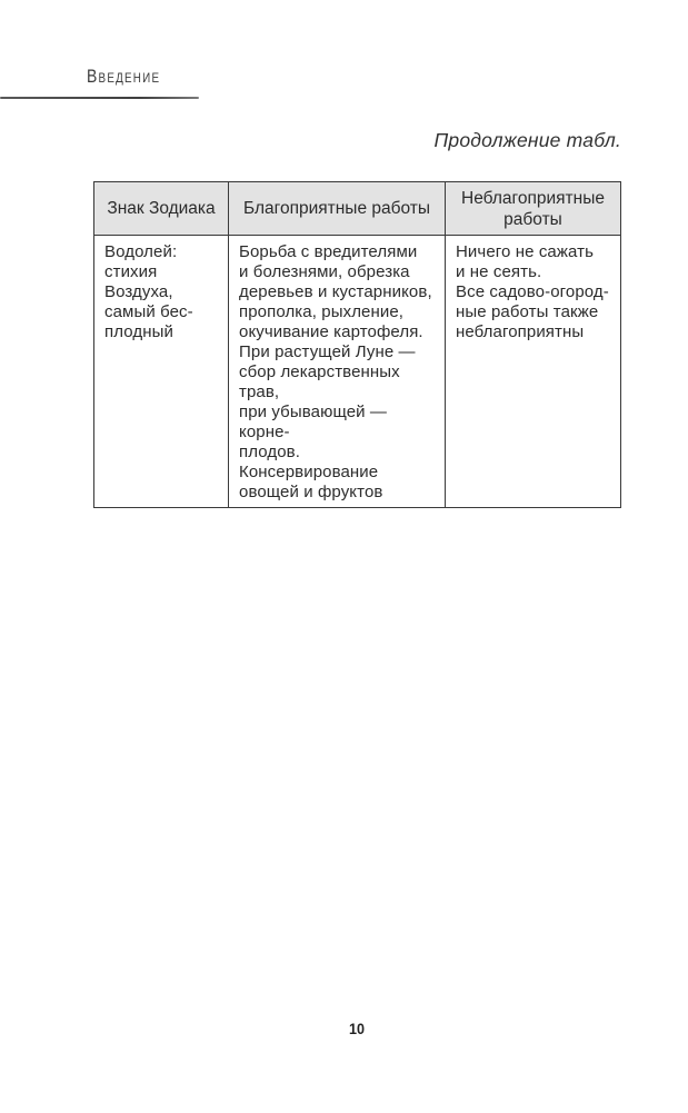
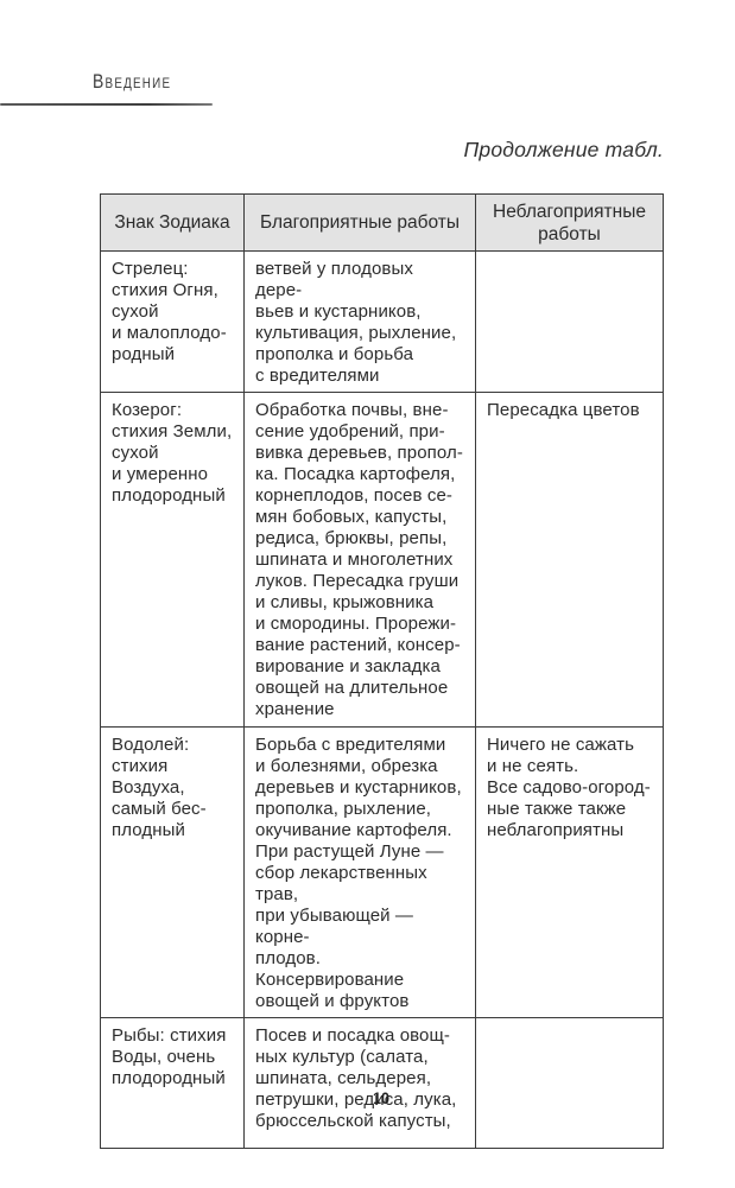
  Введение
  Продолжение табл.
  Знак Зодиака	Благоприятные работы	Неблагоприятные работы
+ Стрелец: стихия Огня, сухой и малоплодо- родный	ветвей у плодовых дере- вьев и кустарников, культивация, рыхление, прополка и борьба с вредителями
+ Козерог: стихия Земли, сухой и умеренно плодородный	Обработка почвы, вне- сение удобрений, при- вивка деревьев, пропол- ка. Посадка картофеля, корнеплодов, посев се- мян бобовых, капусты, редиса, брюквы, репы, шпината и многолетних луков. Пересадка груши и сливы, крыжовника и смородины. Прорежи- вание растений, консер- вирование и закладка овощей на длительное хранение	Пересадка цветов
- Водолей: стихия Воздуха, самый бес- плодный	Борьба с вредителями и болезнями, обрезка деревьев и кустарников, прополка, рыхление, окучивание картофеля. При растущей Луне — сбор лекарственных трав, при убывающей — корне- плодов. Консервирование овощей и фруктов	Ничего не сажать и не сеять. Все садово-огород- ные работы также неблагоприятны
+ Водолей: стихия Воздуха, самый бес- плодный	Борьба с вредителями и болезнями, обрезка деревьев и кустарников, прополка, рыхление, окучивание картофеля. При растущей Луне — сбор лекарственных трав, при убывающей — корне- плодов. Консервирование овощей и фруктов	Ничего не сажать и не сеять. Все садово-огород- ные также также неблагоприятны
+ Рыбы: стихия Воды, очень плодородный	Посев и посадка овощ- ных культур (салата, шпината, сельдерея, петрушки, редиса, лука, брюссельской капусты,
  10
